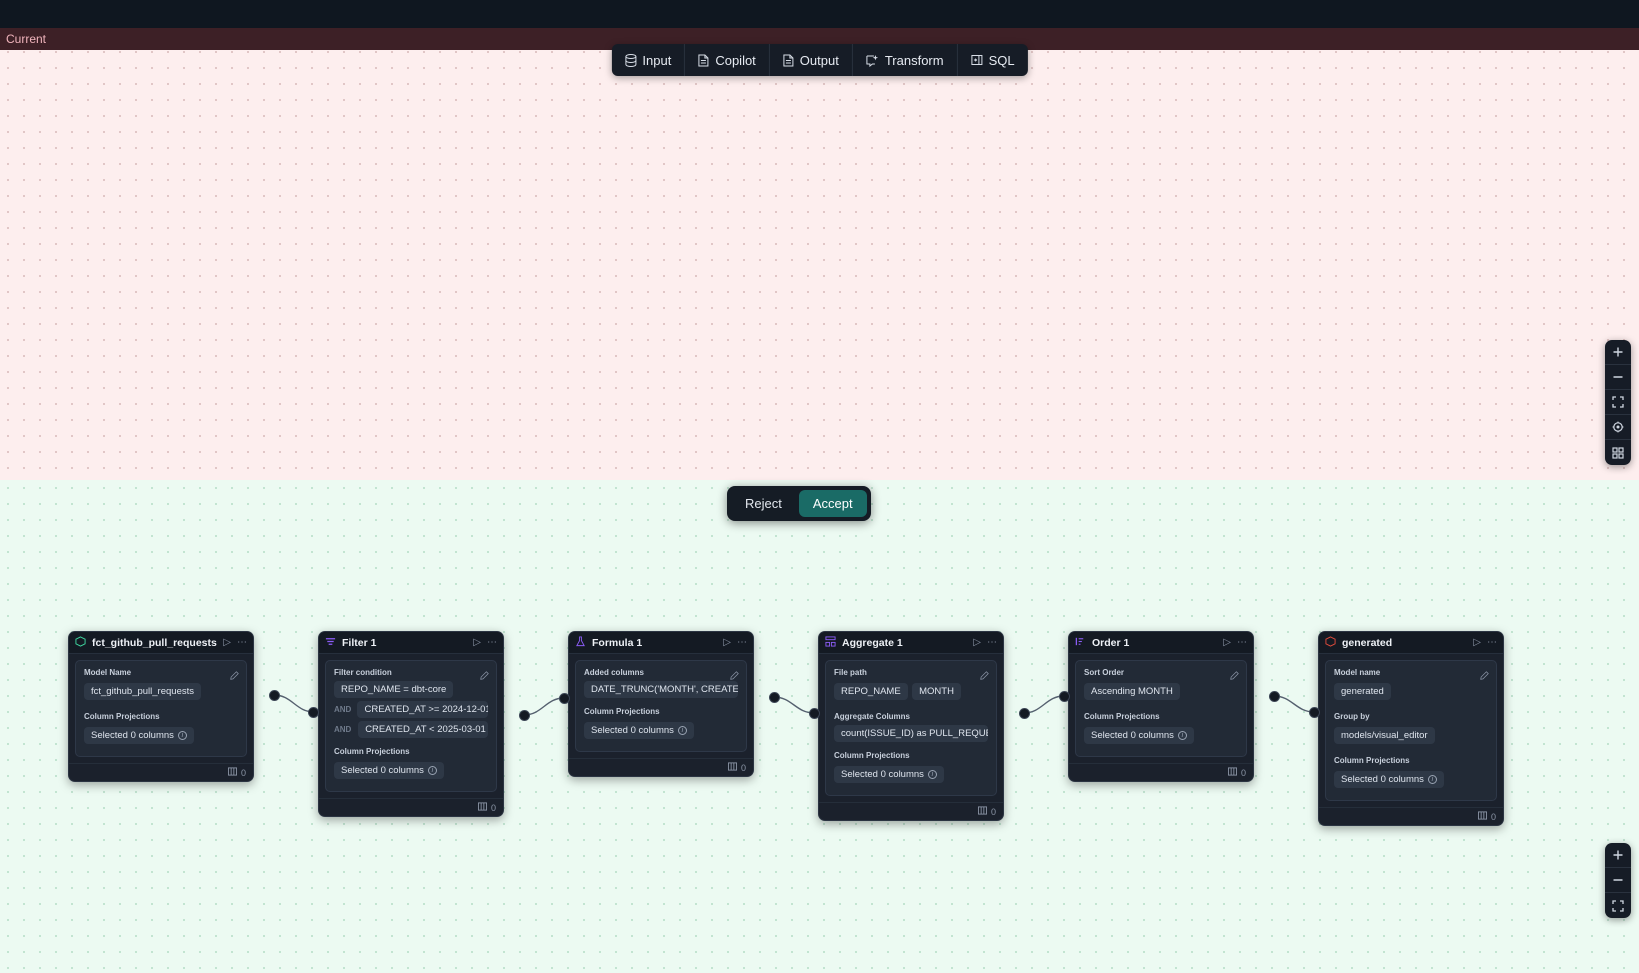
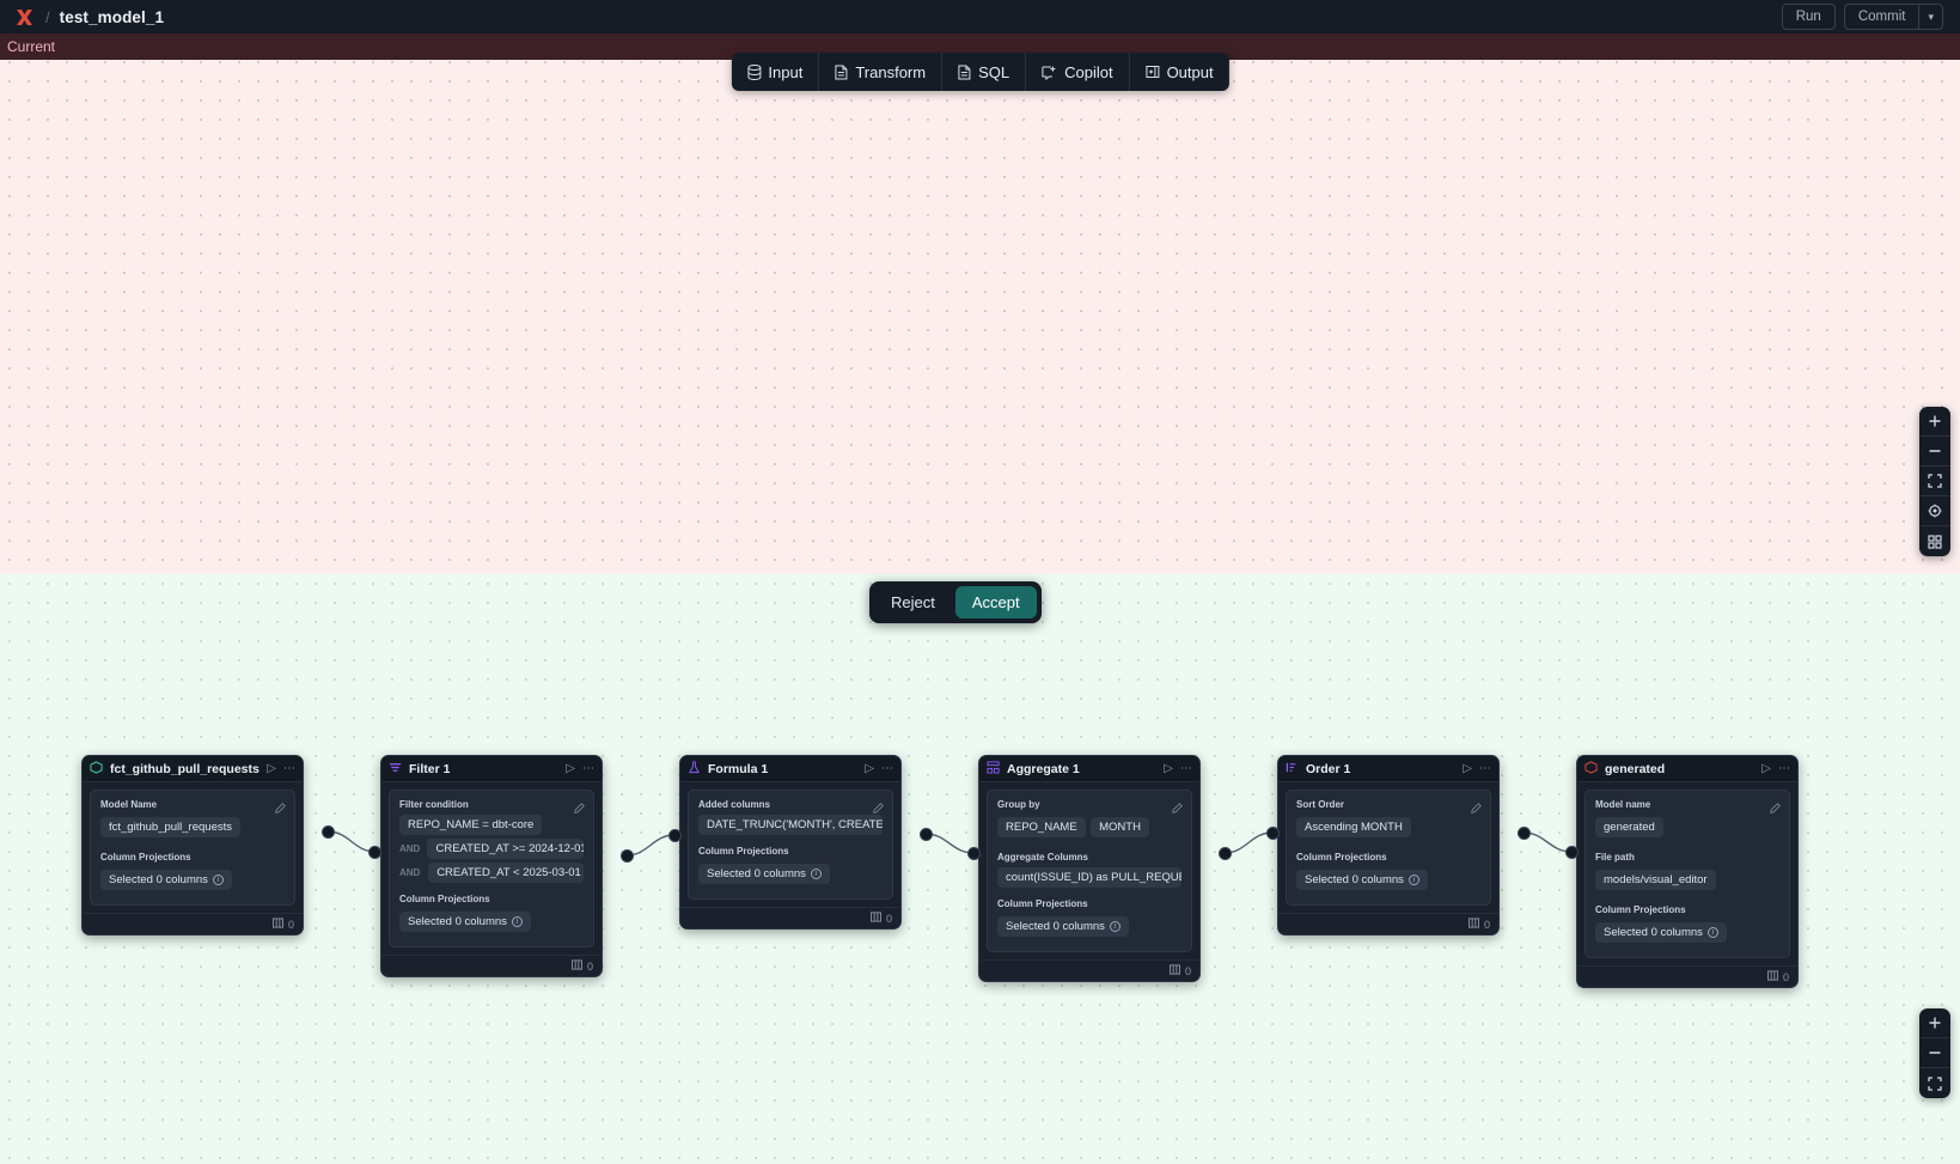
+ /
+ test_model_1
+ Run
+ Commit
+ ▾
  Current
  fct_github_pull_requests
  ▷
  ⋯
  Model Name
  fct_github_pull_requests
  Column Projections
  Selected 0 columns
  0
  Filter 1
  ▷
  ⋯
  Filter condition
  REPO_NAME = dbt-core
  AND
  CREATED_AT >= 2024-12-0
  AND
  CREATED_AT < 2025-03-01
  Column Projections
  Selected 0 columns
  0
  Formula 1
  ▷
  ⋯
  Added columns
  DATE_TRUNC('MONTH', CREATE
  Column Projections
  Selected 0 columns
  0
  Aggregate 1
  ▷
  ⋯
- File path
+ Group by
  REPO_NAME MONTH
  Aggregate Columns
  count(ISSUE_ID) as PULL_REQU
  Column Projections
  Selected 0 columns
  0
  Order 1
  ▷
  ⋯
  Sort Order
  Ascending MONTH
  Column Projections
  Selected 0 columns
  0
  generated
  ▷
  ⋯
  Model name
  generated
- Group by
+ File path
  models/visual_editor
  Column Projections
  Selected 0 columns
  0
  Input
- Copilot
+ Transform
- Output
+ SQL
- Transform
+ Copilot
- SQL
+ Output
  Reject
  Accept
